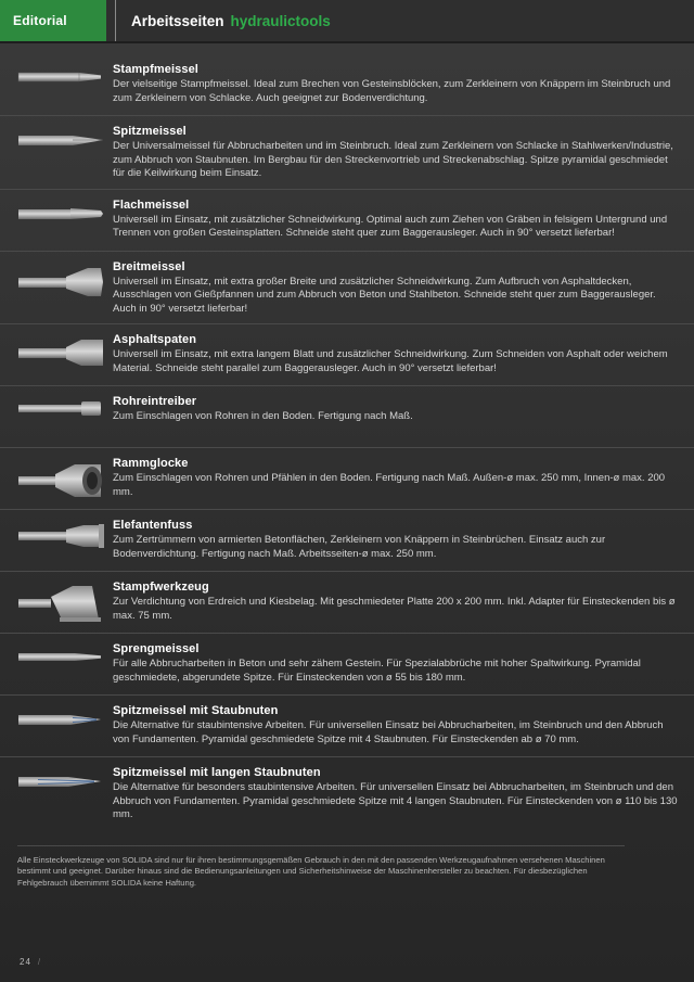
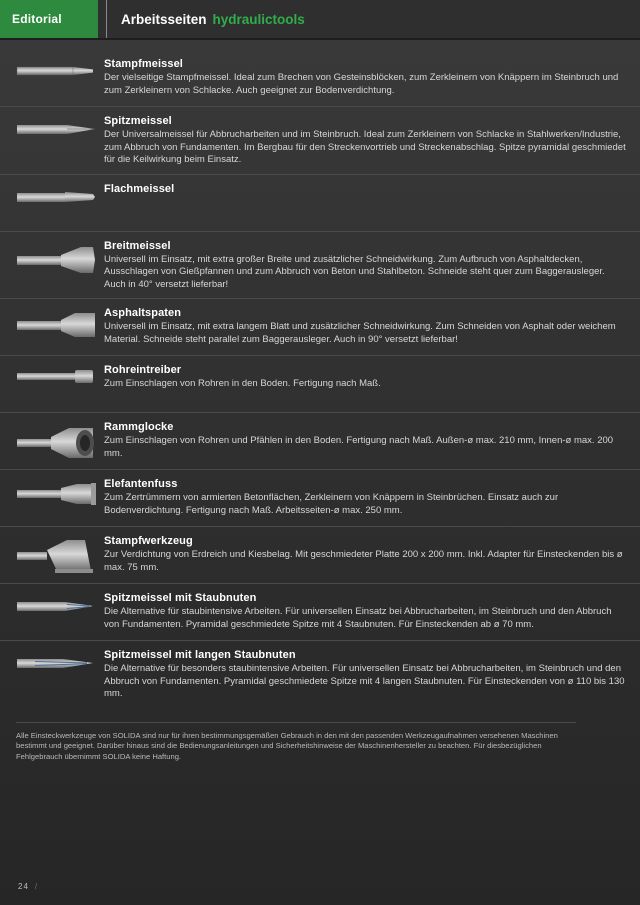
  Editorial
  Arbeitsseiten
  hydraulictools
  Stampfmeissel
  Der vielseitige Stampfmeissel. Ideal zum Brechen von Gesteinsblöcken, zum Zerkleinern von Knäppern im Steinbruch und zum Zerkleinern von Schlacke. Auch geeignet zur Bodenverdichtung.
  Spitzmeissel
- Der Universalmeissel für Abbrucharbeiten und im Steinbruch. Ideal zum Zerkleinern von Schlacke in Stahlwerken/Industrie, zum Abbruch von Staubnuten. Im Bergbau für den Streckenvortrieb und Streckenabschlag. Spitze pyramidal geschmiedet für die Keilwirkung beim Einsatz.
+ Der Universalmeissel für Abbrucharbeiten und im Steinbruch. Ideal zum Zerkleinern von Schlacke in Stahlwerken/Industrie, zum Abbruch von Fundamenten. Im Bergbau für den Streckenvortrieb und Streckenabschlag. Spitze pyramidal geschmiedet für die Keilwirkung beim Einsatz.
  Flachmeissel
- Universell im Einsatz, mit zusätzlicher Schneidwirkung. Optimal auch zum Ziehen von Gräben in felsigem Untergrund und Trennen von großen Gesteinsplatten. Schneide steht quer zum Baggerausleger. Auch in 90° versetzt lieferbar!
  Breitmeissel
- Universell im Einsatz, mit extra großer Breite und zusätzlicher Schneidwirkung. Zum Aufbruch von Asphaltdecken, Ausschlagen von Gießpfannen und zum Abbruch von Beton und Stahlbeton. Schneide steht quer zum Baggerausleger. Auch in 90° versetzt lieferbar!
+ Universell im Einsatz, mit extra großer Breite und zusätzlicher Schneidwirkung. Zum Aufbruch von Asphaltdecken, Ausschlagen von Gießpfannen und zum Abbruch von Beton und Stahlbeton. Schneide steht quer zum Baggerausleger. Auch in 40° versetzt lieferbar!
  Asphaltspaten
  Universell im Einsatz, mit extra langem Blatt und zusätzlicher Schneidwirkung. Zum Schneiden von Asphalt oder weichem Material. Schneide steht parallel zum Baggerausleger. Auch in 90° versetzt lieferbar!
  Rohreintreiber
  Zum Einschlagen von Rohren in den Boden. Fertigung nach Maß.
  Rammglocke
- Zum Einschlagen von Rohren und Pfählen in den Boden. Fertigung nach Maß. Außen-ø max. 250 mm, Innen-ø max. 200 mm.
+ Zum Einschlagen von Rohren und Pfählen in den Boden. Fertigung nach Maß. Außen-ø max. 210 mm, Innen-ø max. 200 mm.
  Elefantenfuss
  Zum Zertrümmern von armierten Betonflächen, Zerkleinern von Knäppern in Steinbrüchen. Einsatz auch zur Bodenverdichtung. Fertigung nach Maß. Arbeitsseiten-ø max. 250 mm.
  Stampfwerkzeug
  Zur Verdichtung von Erdreich und Kiesbelag. Mit geschmiedeter Platte 200 x 200 mm. Inkl. Adapter für Einsteckenden bis ø max. 75 mm.
- Sprengmeissel
- Für alle Abbrucharbeiten in Beton und sehr zähem Gestein. Für Spezialabbrüche mit hoher Spaltwirkung. Pyramidal geschmiedete, abgerundete Spitze. Für Einsteckenden von ø 55 bis 180 mm.
  Spitzmeissel mit Staubnuten
  Die Alternative für staubintensive Arbeiten. Für universellen Einsatz bei Abbrucharbeiten, im Steinbruch und den Abbruch von Fundamenten. Pyramidal geschmiedete Spitze mit 4 Staubnuten. Für Einsteckenden ab ø 70 mm.
  Spitzmeissel mit langen Staubnuten
  Die Alternative für besonders staubintensive Arbeiten. Für universellen Einsatz bei Abbrucharbeiten, im Steinbruch und den Abbruch von Fundamenten. Pyramidal geschmiedete Spitze mit 4 langen Staubnuten. Für Einsteckenden von ø 110 bis 130 mm.
  Alle Einsteckwerkzeuge von SOLIDA sind nur für ihren bestimmungsgemäßen Gebrauch in den mit den passenden Werkzeugaufnahmen versehenen Maschinen bestimmt und geeignet. Darüber hinaus sind die Bedienungsanleitungen und Sicherheitshinweise der Maschinenhersteller zu beachten. Für diesbezüglichen Fehlgebrauch übernimmt SOLIDA keine Haftung.
  24 /
